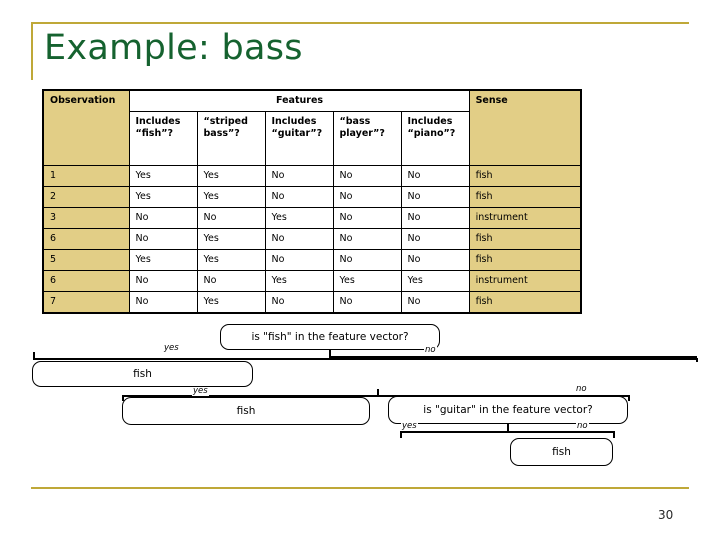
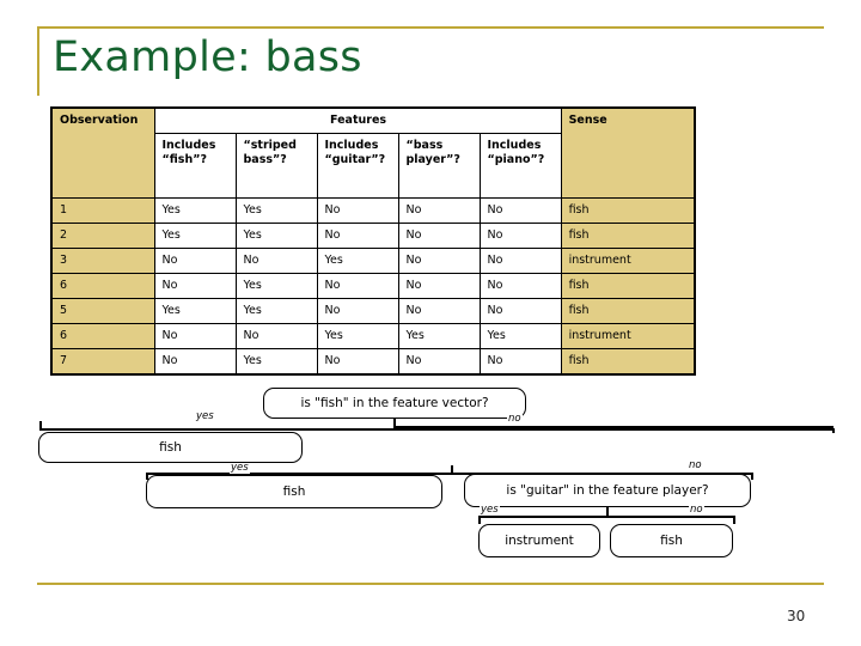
  Example: bass
  30
  Observation	Features	Sense
  Includes “fish”?	“striped bass”?	Includes “guitar”?	“bass player”?	Includes “piano”?
  1	Yes	Yes	No	No	No	fish
  2	Yes	Yes	No	No	No	fish
  3	No	No	Yes	No	No	instrument
  6	No	Yes	No	No	No	fish
  5	Yes	Yes	No	No	No	fish
  6	No	No	Yes	Yes	Yes	instrument
  7	No	Yes	No	No	No	fish
  is "fish" in the feature vector?
  yes
  no
  fish
  yes
  no
  fish
- is "guitar" in the feature vector?
+ is "guitar" in the feature player?
  yes
  no
+ instrument
  fish
